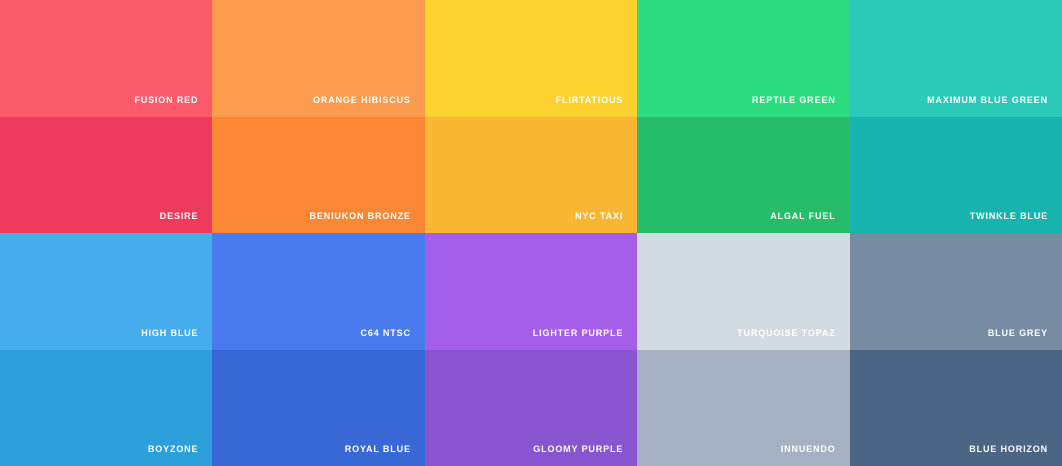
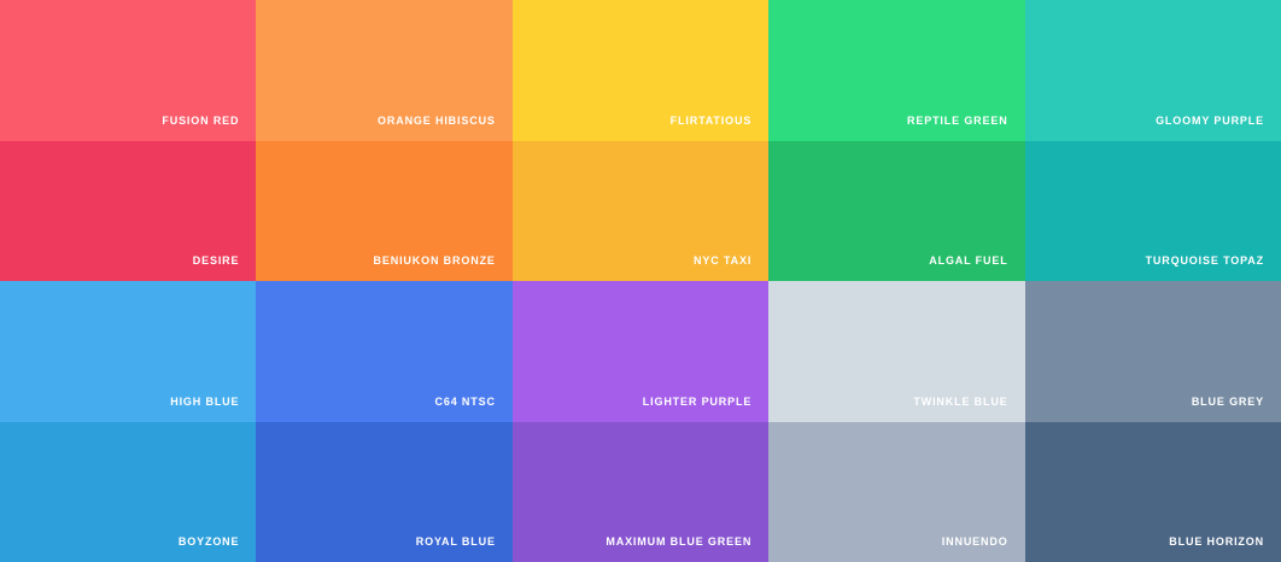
  FUSION RED
  ORANGE HIBISCUS
  FLIRTATIOUS
  REPTILE GREEN
- MAXIMUM BLUE GREEN
+ GLOOMY PURPLE
  DESIRE
  BENIUKON BRONZE
  NYC TAXI
  ALGAL FUEL
- TWINKLE BLUE
+ TURQUOISE TOPAZ
  HIGH BLUE
  C64 NTSC
  LIGHTER PURPLE
- TURQUOISE TOPAZ
+ TWINKLE BLUE
  BLUE GREY
  BOYZONE
  ROYAL BLUE
- GLOOMY PURPLE
+ MAXIMUM BLUE GREEN
  INNUENDO
  BLUE HORIZON
